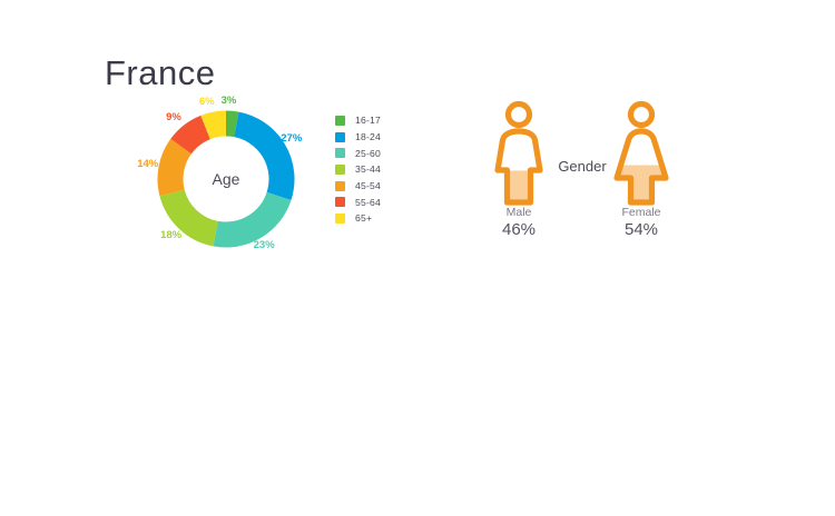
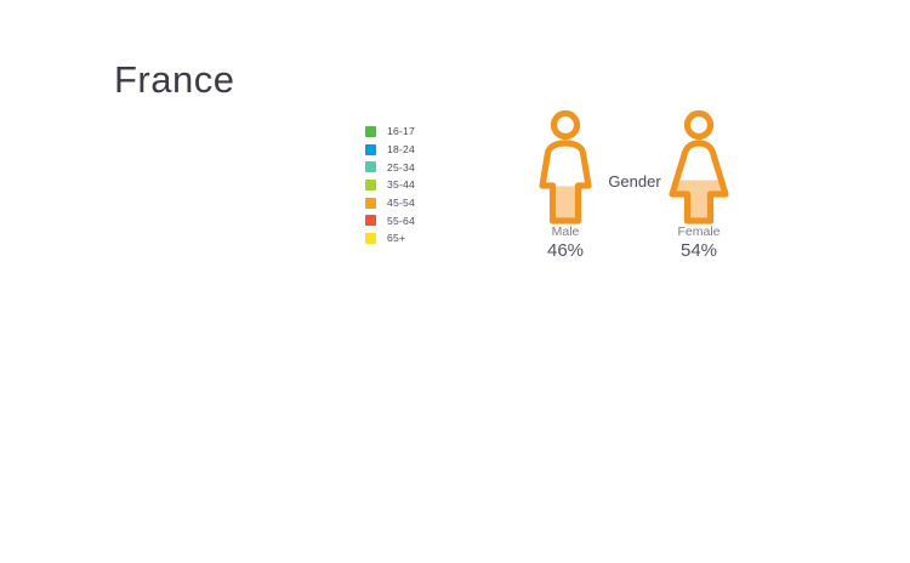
  France
- Age
- 3%
- 27%
- 23%
- 18%
- 14%
- 9%
- 6%
  16-17
  18-24
- 25-60
+ 25-34
  35-44
  45-54
  55-64
  65+
  Gender
  Male
  46%
  Female
  54%
